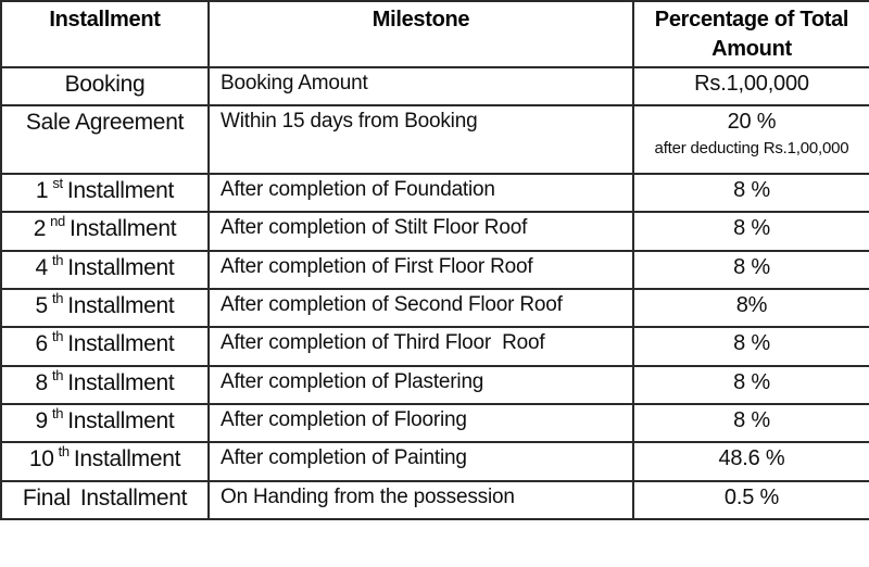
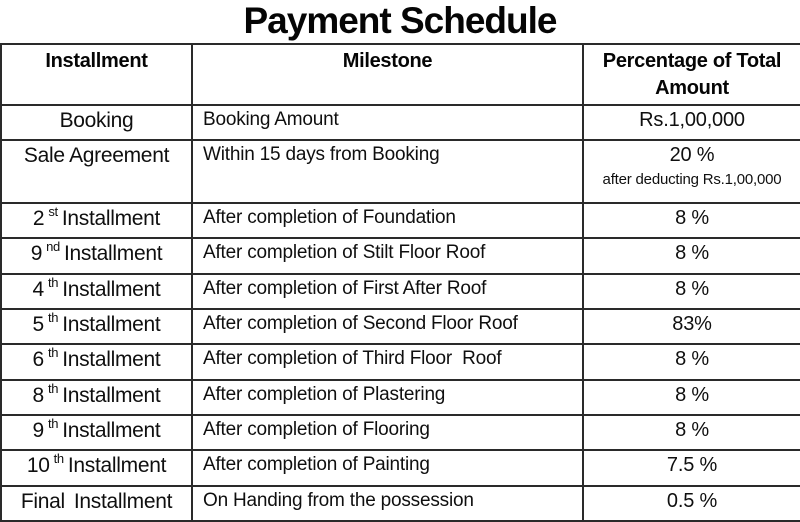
+ Payment Schedule
  Installment	Milestone	Percentage of Total Amount
  Booking	Booking Amount	Rs.1,00,000
  Sale Agreement	Within 15 days from Booking	20 %after deducting Rs.1,00,000
- 1 st Installment	After completion of Foundation	8 %
+ 2 st Installment	After completion of Foundation	8 %
- 2 nd Installment	After completion of Stilt Floor Roof	8 %
+ 9 nd Installment	After completion of Stilt Floor Roof	8 %
- 4 th Installment	After completion of First Floor Roof	8 %
+ 4 th Installment	After completion of First After Roof	8 %
- 5 th Installment	After completion of Second Floor Roof	8%
+ 5 th Installment	After completion of Second Floor Roof	83%
  6 th Installment	After completion of Third Floor Roof	8 %
  8 th Installment	After completion of Plastering	8 %
  9 th Installment	After completion of Flooring	8 %
- 10 th Installment	After completion of Painting	48.6 %
+ 10 th Installment	After completion of Painting	7.5 %
  Final Installment	On Handing from the possession	0.5 %
